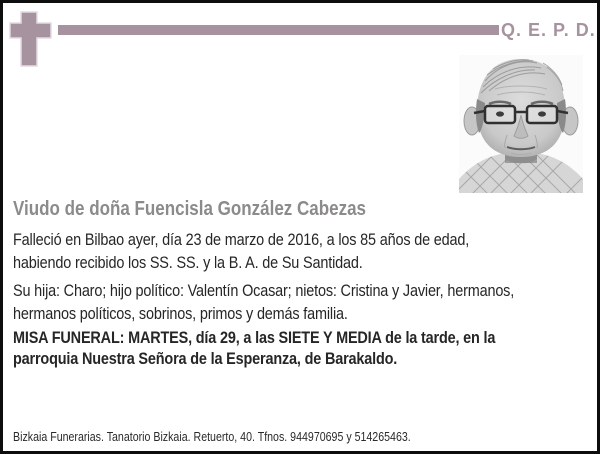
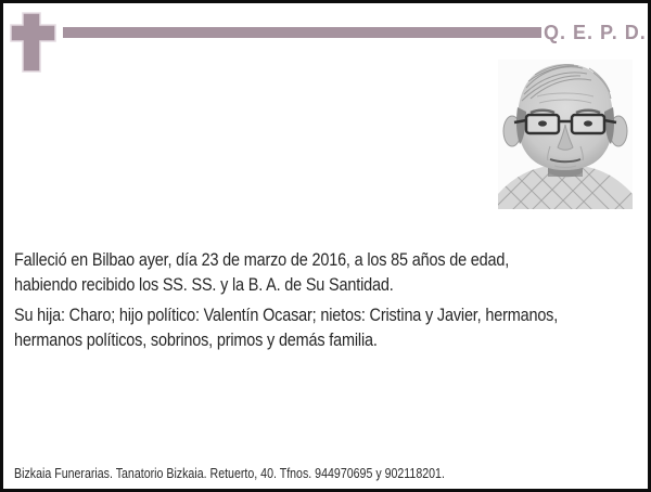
  Q. E. P. D.
- Viudo de doña Fuencisla González Cabezas
  Falleció en Bilbao ayer, día 23 de marzo de 2016, a los 85 años de edad,
  habiendo recibido los SS. SS. y la B. A. de Su Santidad.
  Su hija: Charo; hijo político: Valentín Ocasar; nietos: Cristina y Javier, hermanos,
  hermanos políticos, sobrinos, primos y demás familia.
- MISA FUNERAL: MARTES, día 29, a las SIETE Y MEDIA de la tarde, en la
- parroquia Nuestra Señora de la Esperanza, de Barakaldo.
- Bizkaia Funerarias. Tanatorio Bizkaia. Retuerto, 40. Tfnos. 944970695 y 514265463.
+ Bizkaia Funerarias. Tanatorio Bizkaia. Retuerto, 40. Tfnos. 944970695 y 902118201.
